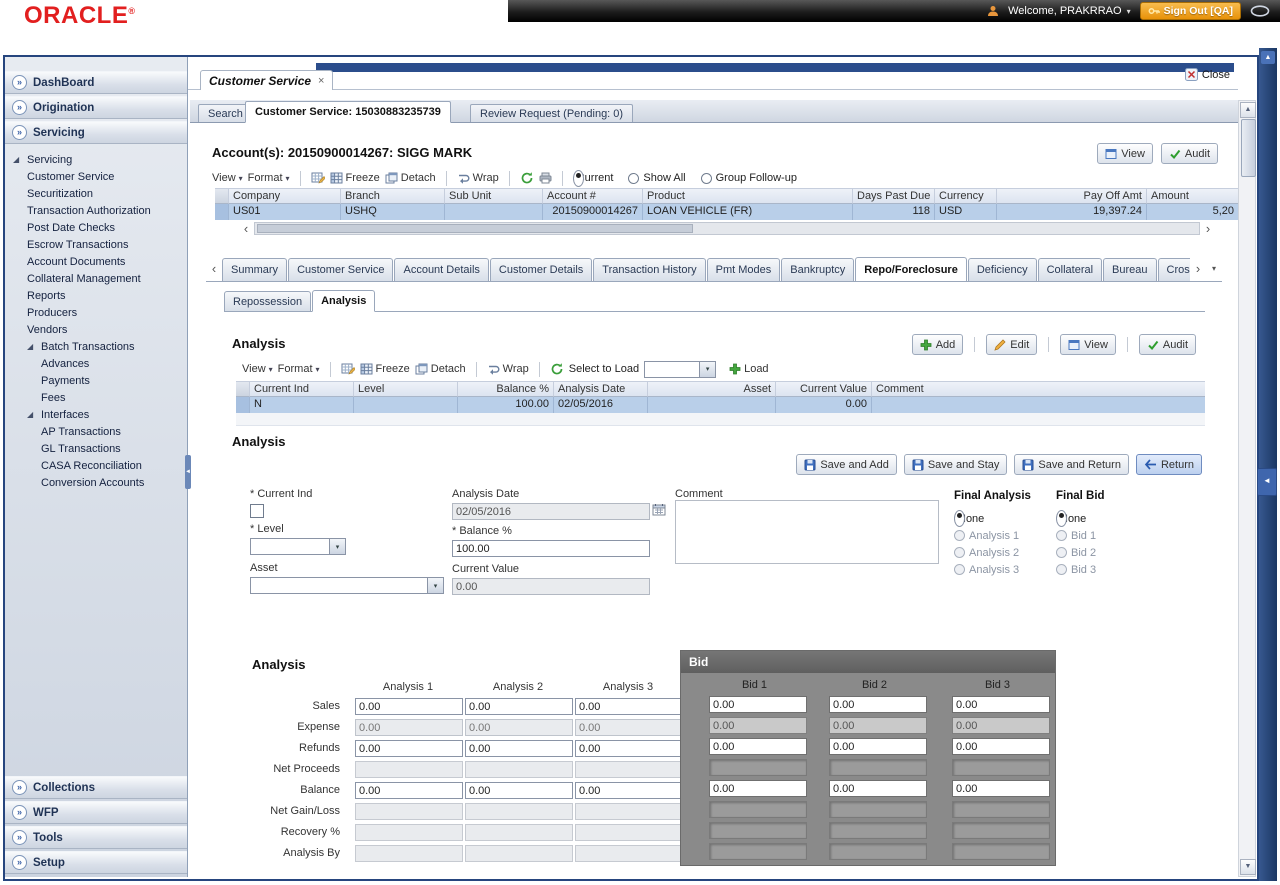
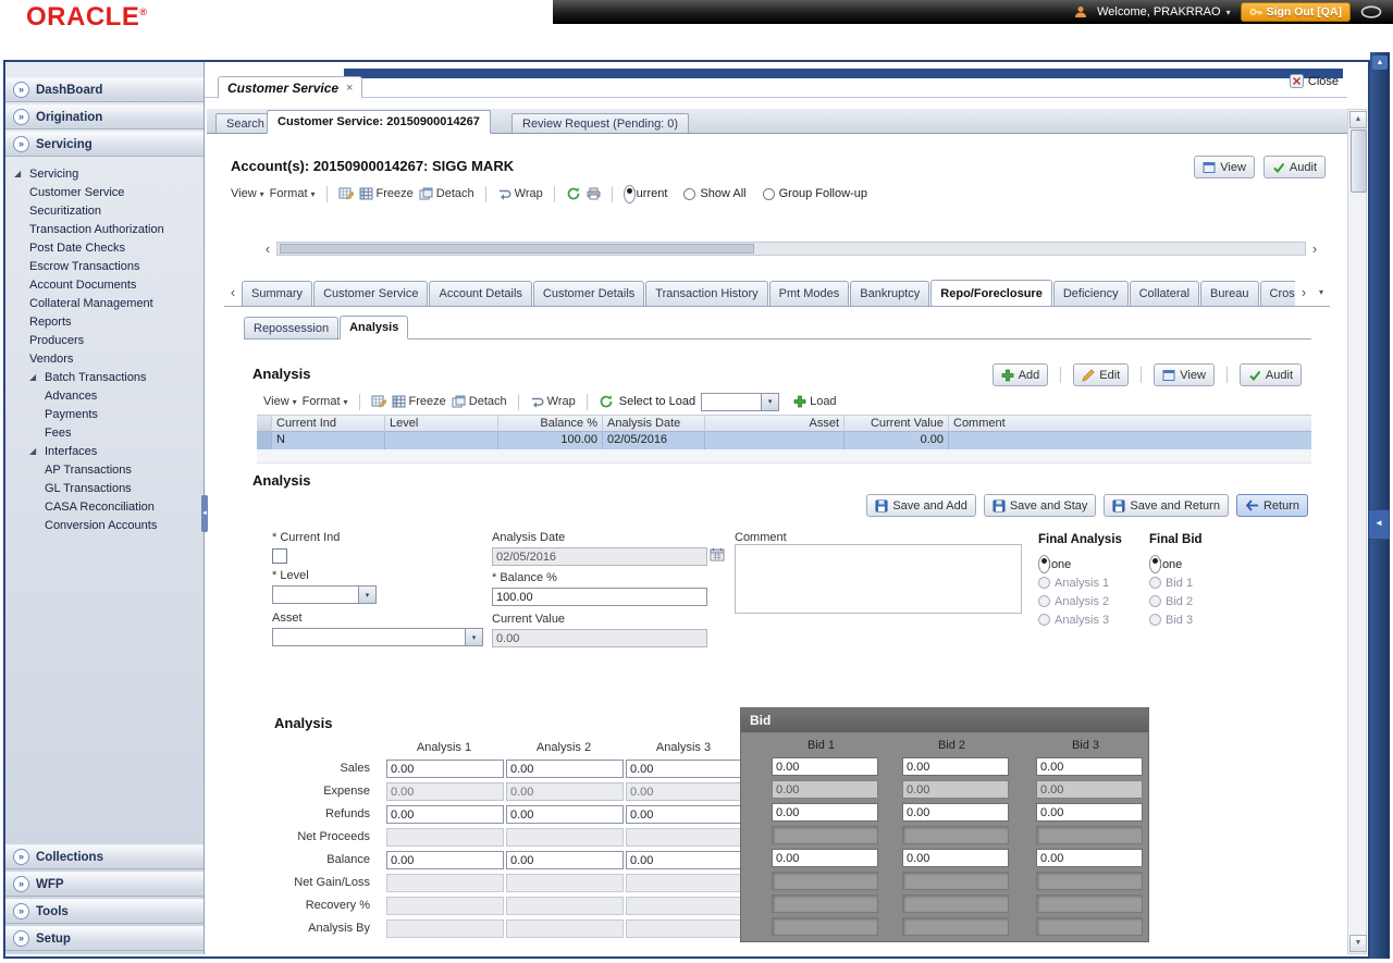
  ORACLE®
  Welcome, PRAKRRAO
  ▾
  Sign Out [QA]
  »
  DashBoard
  »
  Origination
  »
  Servicing
  ◢
  Servicing
  Customer Service
  Securitization
  Transaction Authorization
  Post Date Checks
  Escrow Transactions
  Account Documents
  Collateral Management
  Reports
  Producers
  Vendors
  ◢
  Batch Transactions
  Advances
  Payments
  Fees
  ◢
  Interfaces
  AP Transactions
  GL Transactions
  CASA Reconciliation
  Conversion Accounts
  »
  Collections
  »
  WFP
  »
  Tools
  »
  Setup
  Customer Service
  ×
  Close
  Search
- Customer Service: 15030883235739
+ Customer Service: 20150900014267
  Review Request (Pending: 0)
  Account(s): 20150900014267: SIGG MARK
  View
  Audit
  View
  ▾
  Format
  ▾
  Freeze
  Detach
  Wrap
  urrent
  Show All
  Group Follow-up
- Company
- Branch
- Sub Unit
- Account #
- Product
- Days Past Due
- Currency
- Pay Off Amt
- Amount
- US01
- USHQ
- 20150900014267
- LOAN VEHICLE (FR)
- 118
- USD
- 19,397.24
- 5,20
  ‹
  ›
  ‹
  Summary
  Customer Service
  Account Details
  Customer Details
  Transaction History
  Pmt Modes
  Bankruptcy
  Repo/Foreclosure
  Deficiency
  Collateral
  Bureau
  ›
  ▾
  Repossession
  Analysis
  Analysis
  Add
  Edit
  View
  Audit
  View
  ▾
  Format
  ▾
  Freeze
  Detach
  Wrap
  Select to Load
  Load
  Current Ind
  Level
  Balance %
  Analysis Date
  Asset
  Current Value
  Comment
  N
  100.00
  02/05/2016
  0.00
  Analysis
  Save and Add
  Save and Stay
  Save and Return
  Return
  * Current Ind
  * Level
  Asset
  Analysis Date
  02/05/2016
  * Balance %
  100.00
  Current Value
  0.00
  Comment
  Final Analysis
  one
  Analysis 1
  Analysis 2
  Analysis 3
  Final Bid
  one
  Bid 1
  Bid 2
  Bid 3
  Analysis
  Analysis 1
  Analysis 2
  Analysis 3
  Sales
  Expense
  Refunds
  Net Proceeds
  Balance
  Net Gain/Loss
  Recovery %
  Analysis By
  0.00
  0.00
  0.00
  0.00
  0.00
  0.00
  0.00
  0.00
  0.00
  0.00
  0.00
  0.00
  Bid
  Bid 1
  Bid 2
  Bid 3
  0.00
  0.00
  0.00
  0.00
  0.00
  0.00
  0.00
  0.00
  0.00
  0.00
  0.00
  0.00
  ◄
